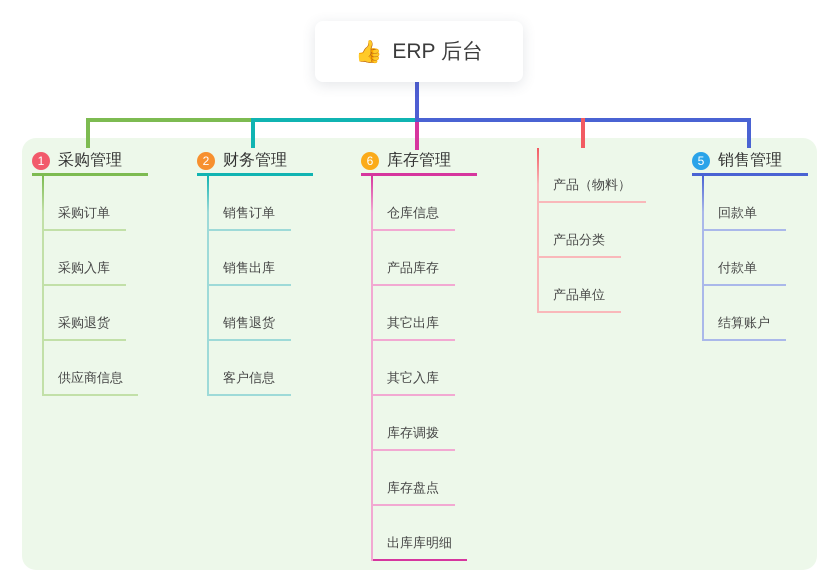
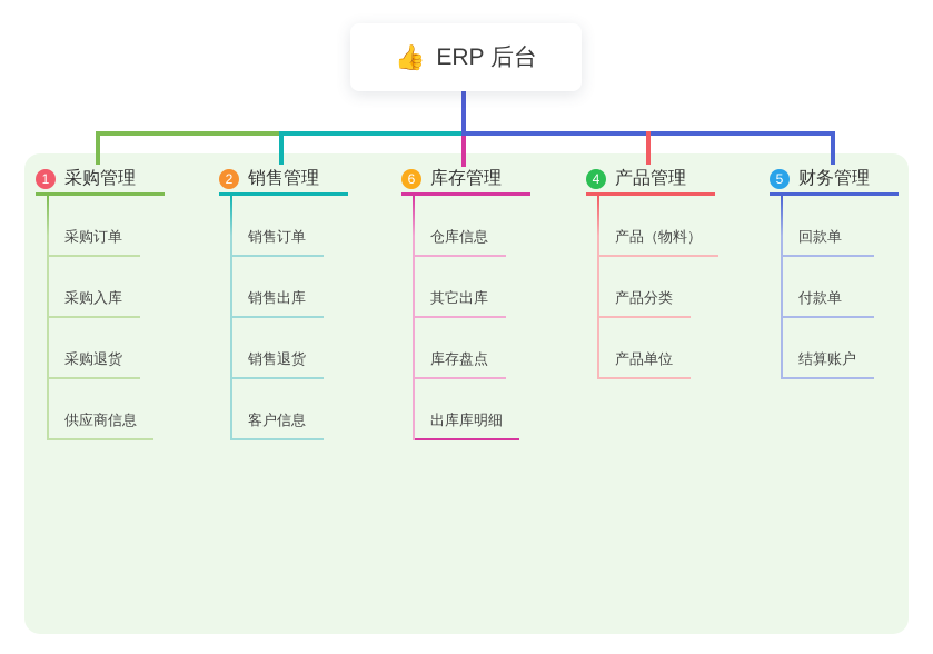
  👍
  ERP 后台
  1
  采购管理
  采购订单
  采购入库
  采购退货
  供应商信息
  2
- 财务管理
+ 销售管理
  销售订单
  销售出库
  销售退货
  客户信息
  6
  库存管理
  仓库信息
- 产品库存
  其它出库
- 其它入库
- 库存调拨
  库存盘点
  出库库明细
+ 4
+ 产品管理
  产品（物料）
  产品分类
  产品单位
  5
- 销售管理
+ 财务管理
  回款单
  付款单
  结算账户
